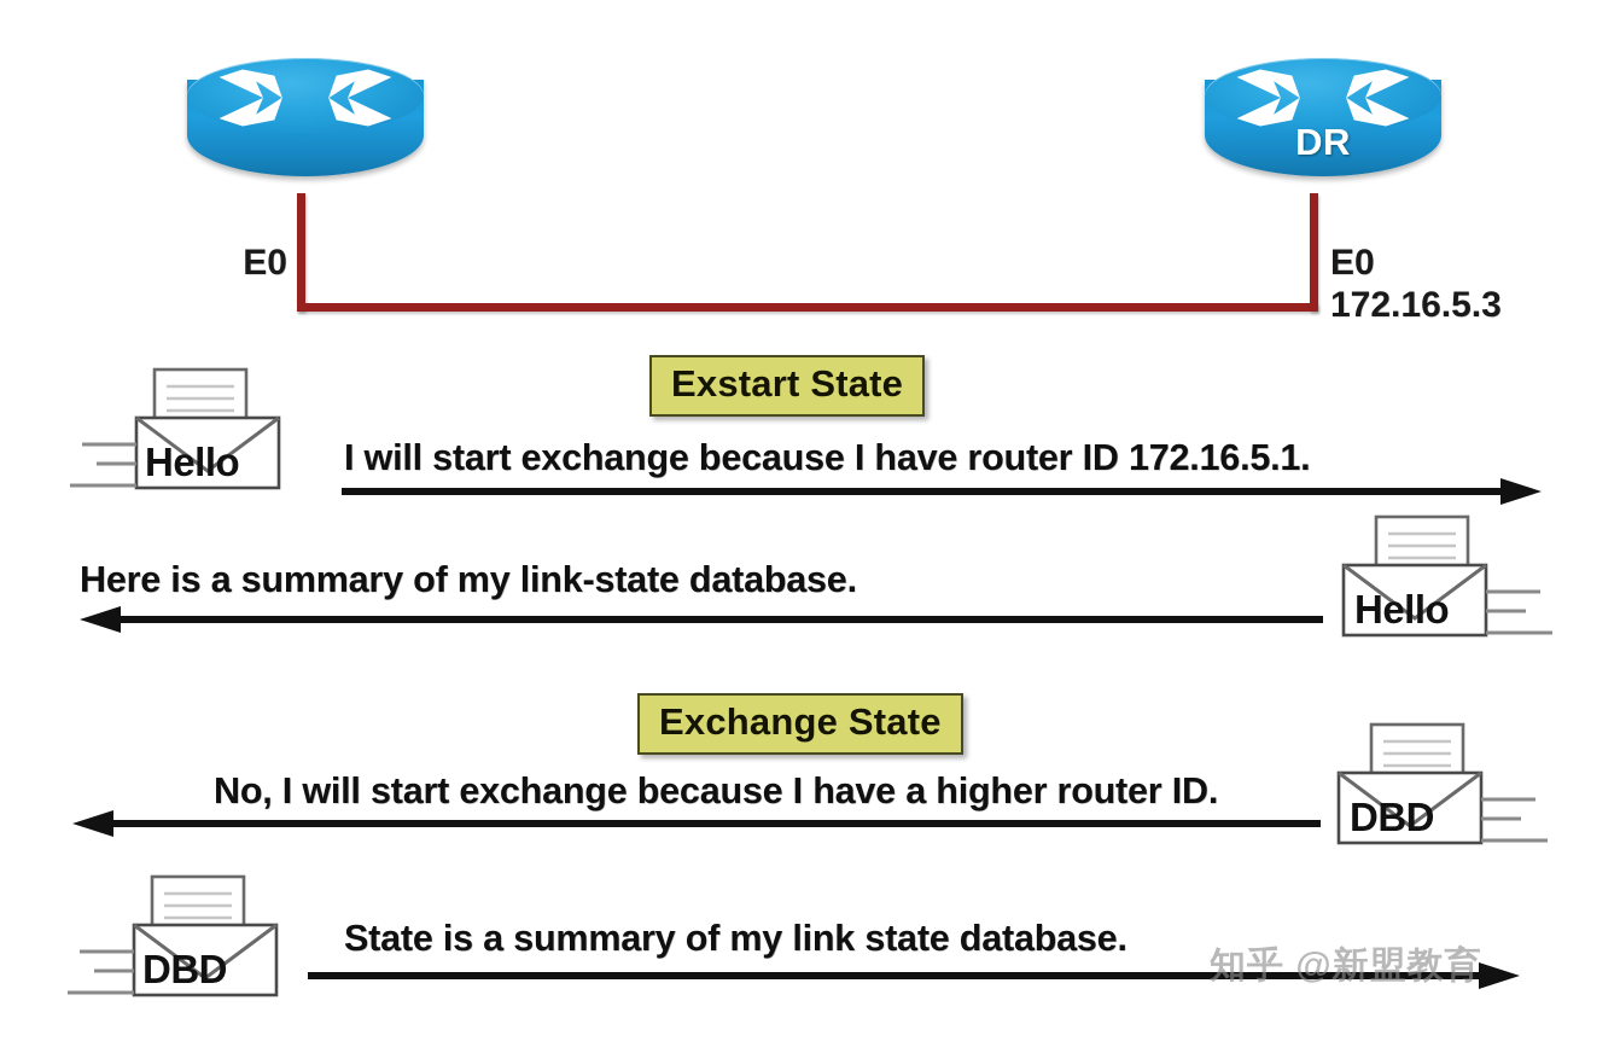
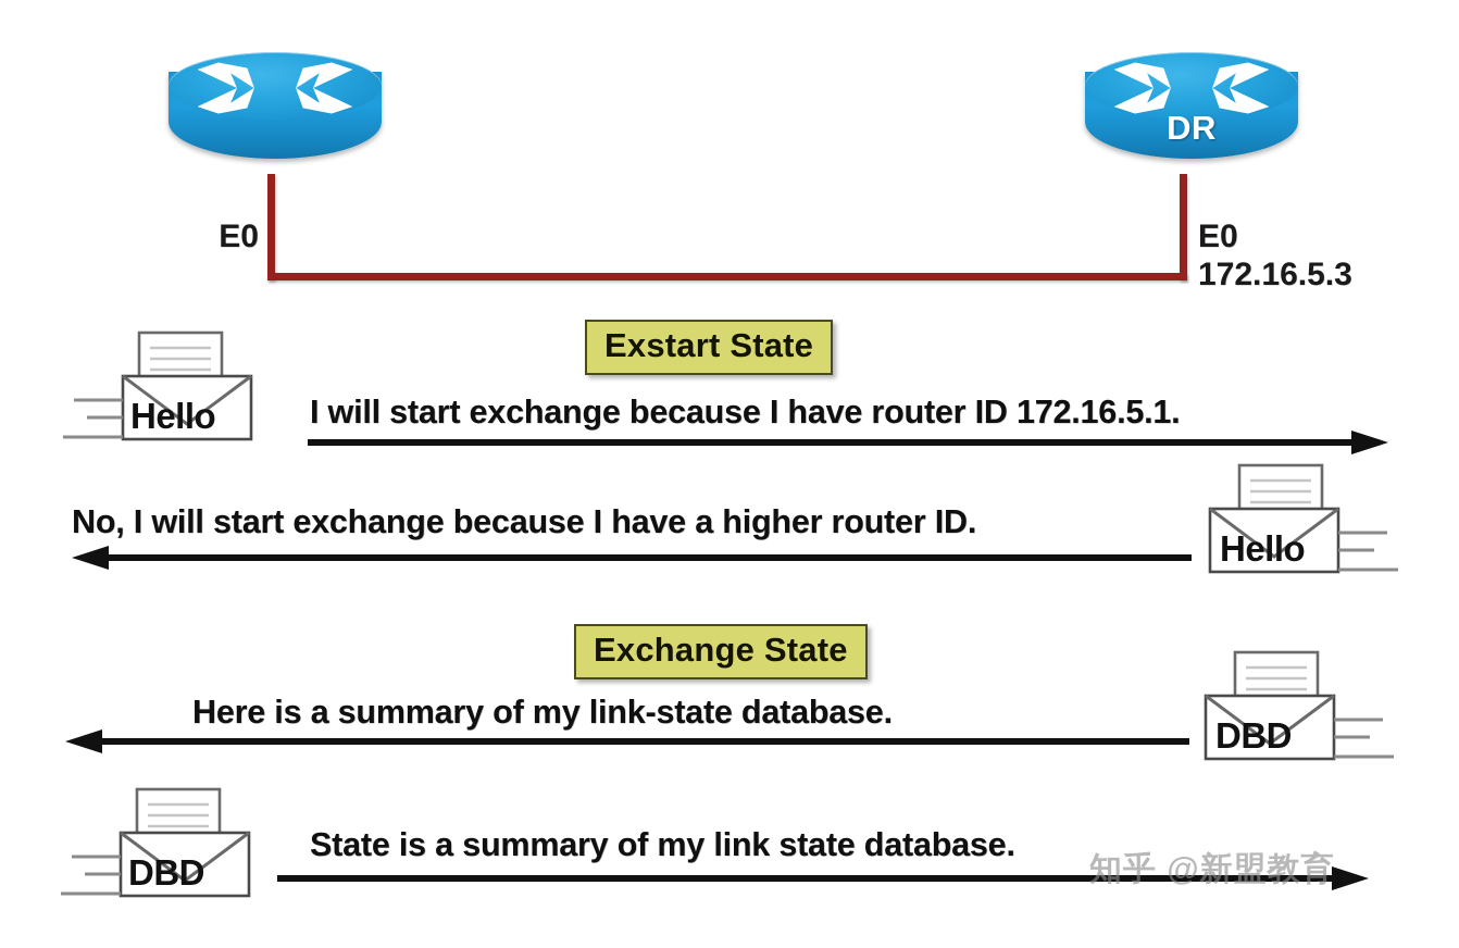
  DR
  E0
  E0
  172.16.5.3
  Exstart State
  Hello
  I will start exchange because I have router ID 172.16.5.1.
  Hello
- Here is a summary of my link-state database.
+ No, I will start exchange because I have a higher router ID.
  Exchange State
  DBD
- No, I will start exchange because I have a higher router ID.
+ Here is a summary of my link-state database.
  DBD
  State is a summary of my link state database.
  知乎 @新盟教育
